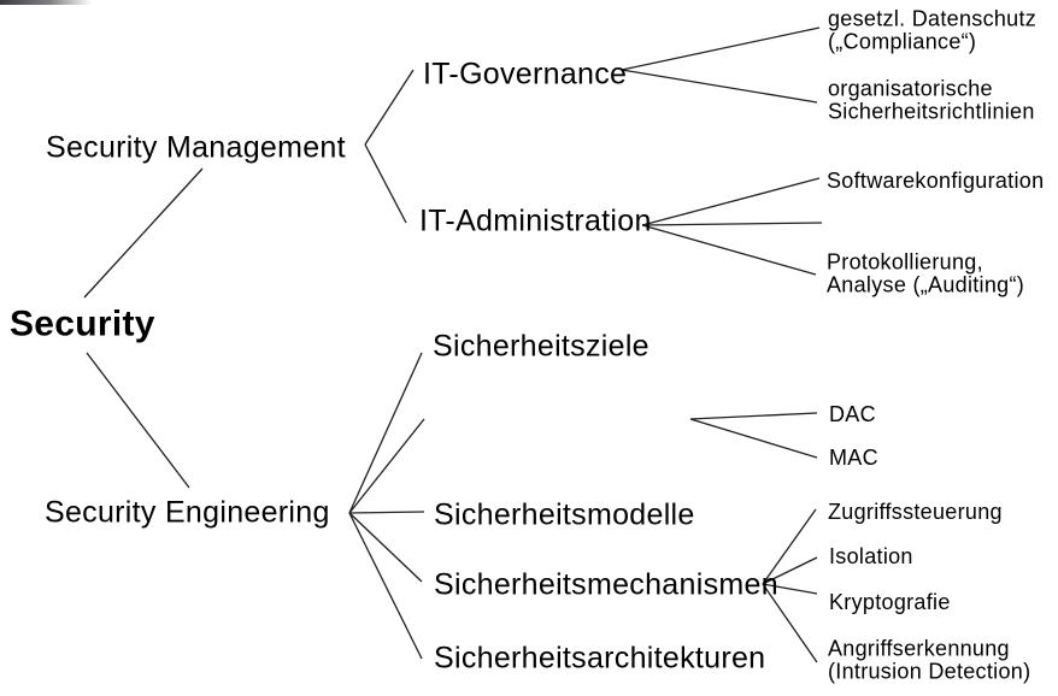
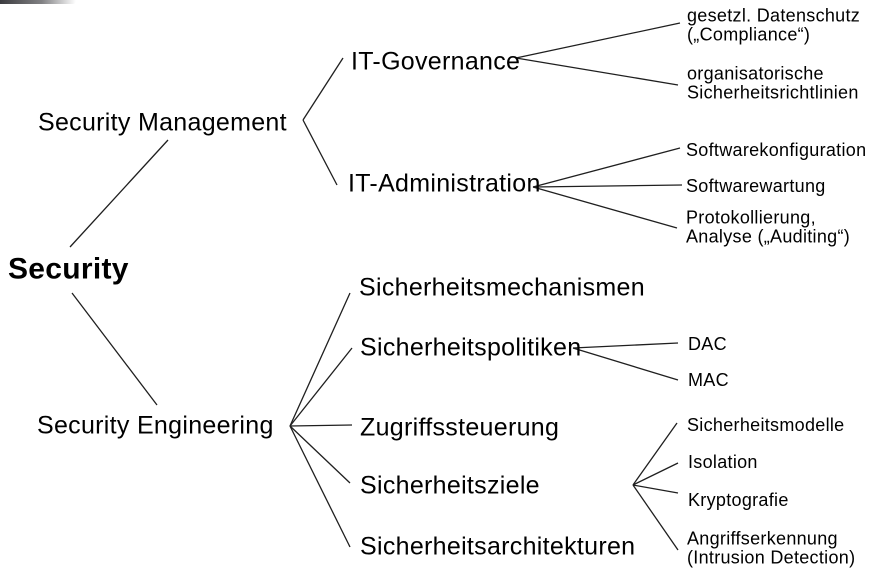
  Security
  Security Management
  IT-Governance
  IT-Administration
  gesetzl. Datenschutz
  („Compliance“)
  organisatorische
  Sicherheitsrichtlinien
  Softwarekonfiguration
+ Softwarewartung
  Protokollierung,
  Analyse („Auditing“)
  Security Engineering
- Sicherheitsziele
+ Sicherheitsmechanismen
+ Sicherheitspolitiken
- Sicherheitsmodelle
+ Zugriffssteuerung
- Sicherheitsmechanismen
+ Sicherheitsziele
  Sicherheitsarchitekturen
  DAC
  MAC
- Zugriffssteuerung
+ Sicherheitsmodelle
  Isolation
  Kryptografie
  Angriffserkennung
  (Intrusion Detection)
